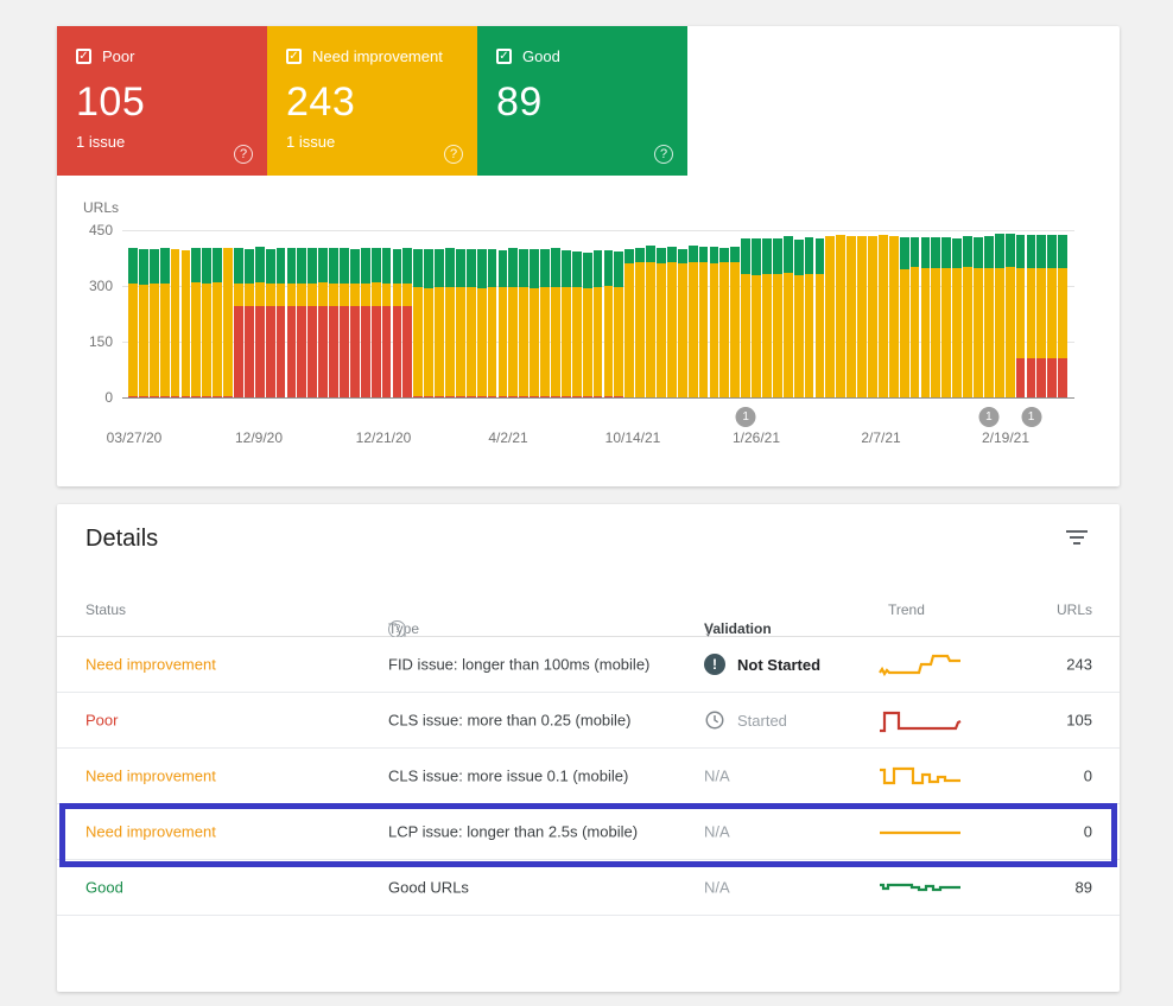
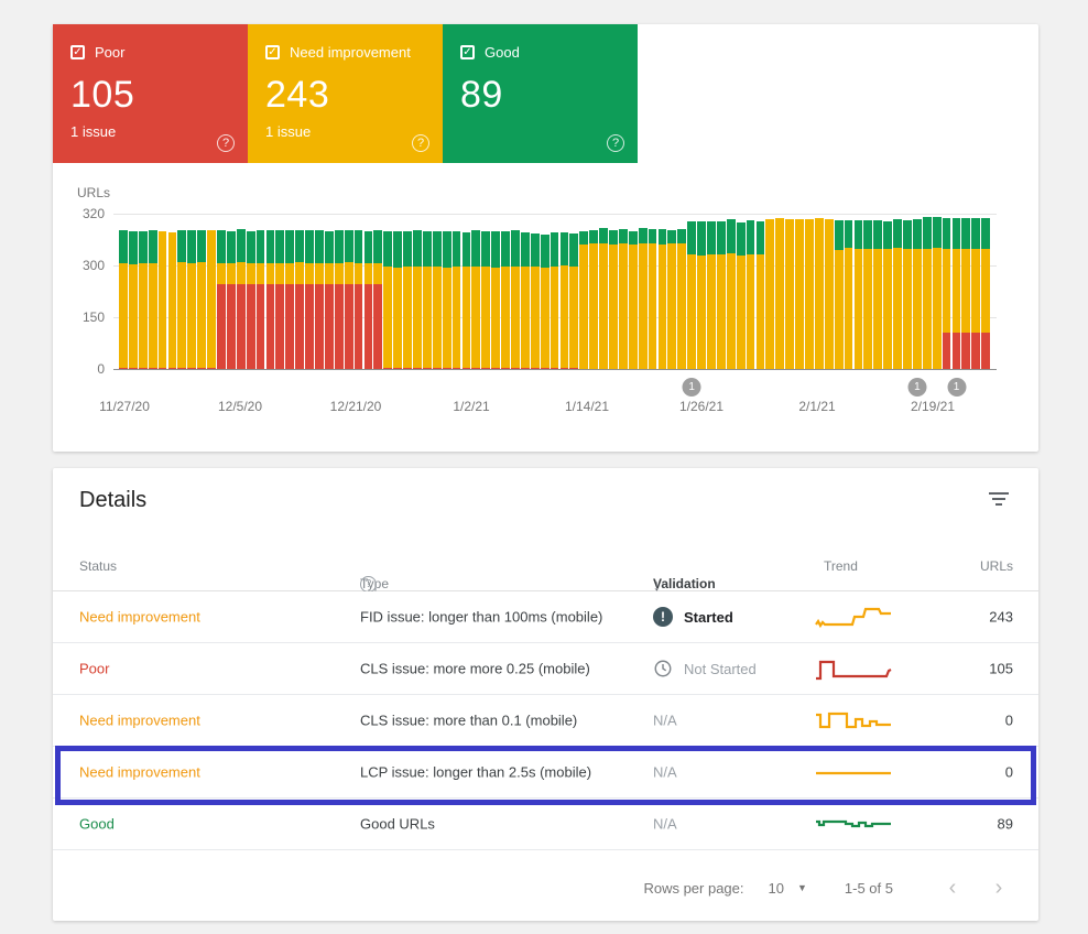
  ✓
  Poor
  105
  1 issue
  ?
  ✓
  Need improvement
  243
  1 issue
  ?
  ✓
  Good
  89
  ?
  URLs
- 450
+ 320
  300
  150
  0
  1
  1
  1
- 03/27/20
+ 11/27/20
- 12/9/20
+ 12/5/20
  12/21/20
- 4/2/21
+ 1/2/21
- 10/14/21
+ 1/14/21
  1/26/21
- 2/7/21
+ 2/1/21
  2/19/21
  Details
  Status
  Type
  ?
  Validation
  ↓
  Trend
  URLs
  Need improvement
  FID issue: longer than 100ms (mobile)
  !
- Not Started
+ Started
  243
  Poor
- CLS issue: more than 0.25 (mobile)
+ CLS issue: more more 0.25 (mobile)
- Started
+ Not Started
  105
  Need improvement
- CLS issue: more issue 0.1 (mobile)
+ CLS issue: more than 0.1 (mobile)
  N/A
  0
  Need improvement
  LCP issue: longer than 2.5s (mobile)
  N/A
  0
  Good
  Good URLs
  N/A
  89
+ Rows per page:
+ 10
+ ▼
+ 1-5 of 5
+ ‹
+ ›
